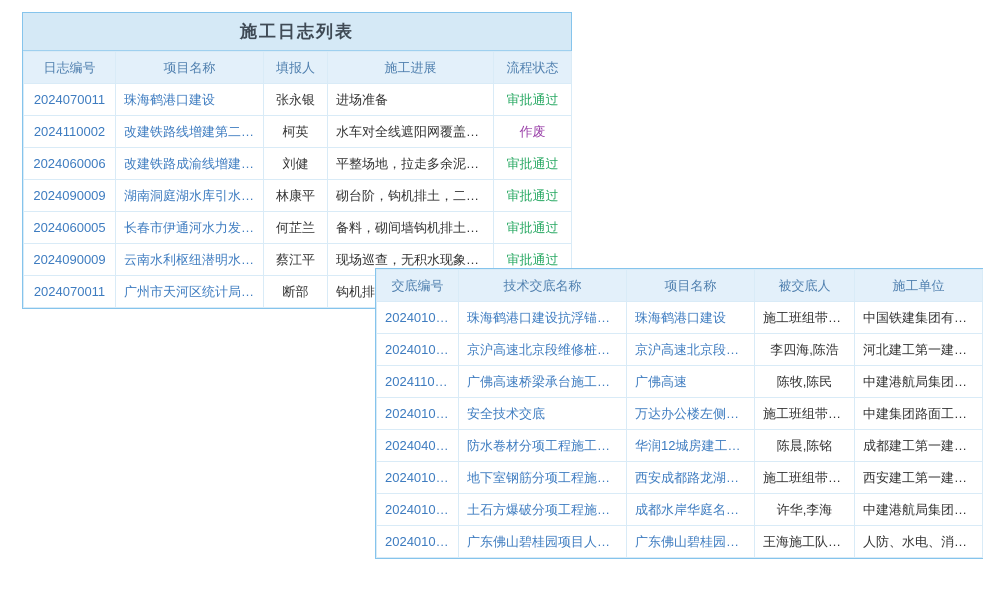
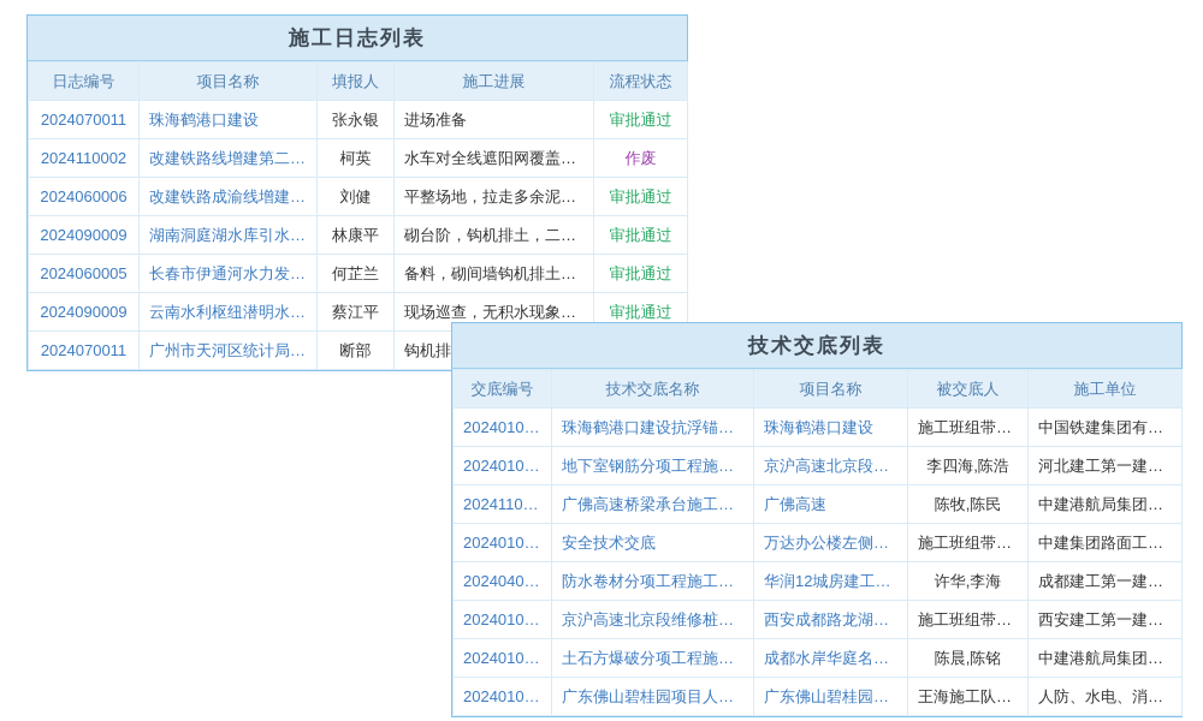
  施工日志列表
  日志编号	项目名称	填报人	施工进展	流程状态
  2024070011	珠海鹤港口建设	张永银	进场准备	审批通过
  2024110002	改建铁路线增建第二线直	柯英	水车对全线遮阳网覆盖点进	作废
  2024060006	改建铁路成渝线增建第二	刘健	平整场地，拉走多余泥土15	审批通过
  2024090009	湖南洞庭湖水库引水工程	林康平	砌台阶，钩机排土，二包砌	审批通过
  2024060005	长春市伊通河水力发电厂	何芷兰	备料，砌间墙钩机排土，瓦	审批通过
  2024090009	云南水利枢纽潜明水库一	蔡江平	现场巡查，无积水现象，水	审批通过
  2024070011	广州市天河区统计局机房	断部	钩机排
+ 技术交底列表
  交底编号	技术交底名称	项目名称	被交底人	施工单位
  2024010003	珠海鹤港口建设抗浮锚杆…	珠海鹤港口建设	施工班组带班…	中国铁建集团有限公
- 2024010004	京沪高速北京段维修桩幅…	京沪高速北京段维修	李四海,陈浩	河北建工第一建筑有
+ 2024010004	地下室钢筋分项工程施工…	京沪高速北京段维修	李四海,陈浩	河北建工第一建筑有
  2024110001	广佛高速桥梁承台施工技…	广佛高速	陈牧,陈民	中建港航局集团有限
  2024010003	安全技术交底	万达办公楼左侧…	施工班组带班…	中建集团路面工程有
- 2024040001	防水卷材分项工程施工技…	华润12城房建工程…	陈晨,陈铭	成都建工第一建筑有
+ 2024040001	防水卷材分项工程施工技…	华润12城房建工程…	许华,李海	成都建工第一建筑有
- 2024010002	地下室钢筋分项工程施工…	西安成都路龙湖上…	施工班组带班…	西安建工第一建筑有
+ 2024010002	京沪高速北京段维修桩幅…	西安成都路龙湖上…	施工班组带班…	西安建工第一建筑有
- 2024010002	土石方爆破分项工程施工…	成都水岸华庭名苑…	许华,李海	中建港航局集团有限
+ 2024010002	土石方爆破分项工程施工…	成都水岸华庭名苑…	陈晨,陈铭	中建港航局集团有限
  2024010001	广东佛山碧桂园项目人防…	广东佛山碧桂园项目	王海施工队全队	人防、水电、消防暖
